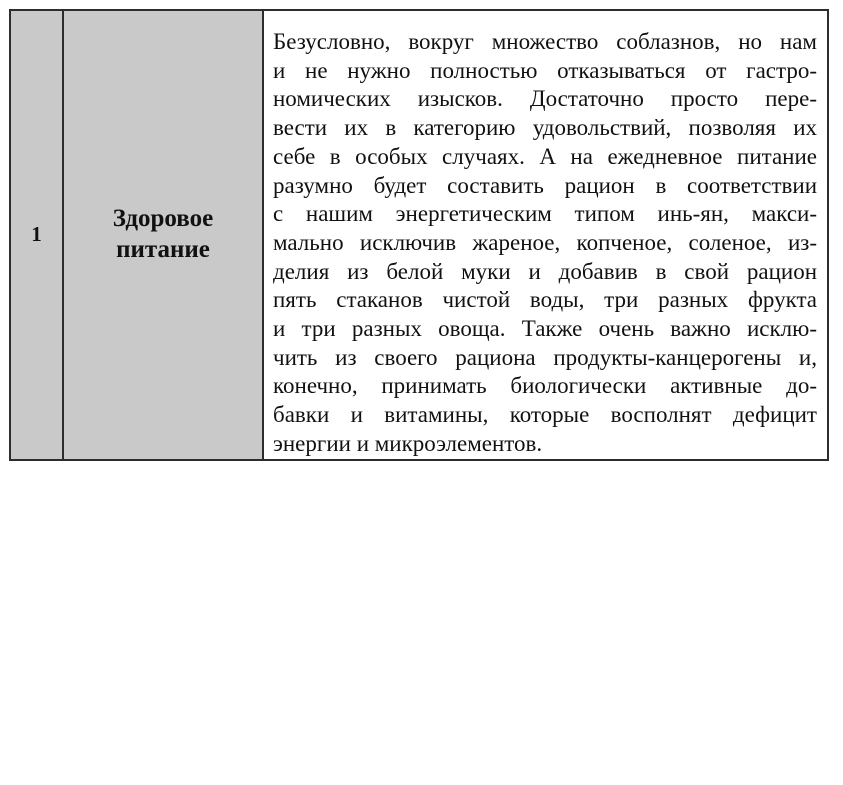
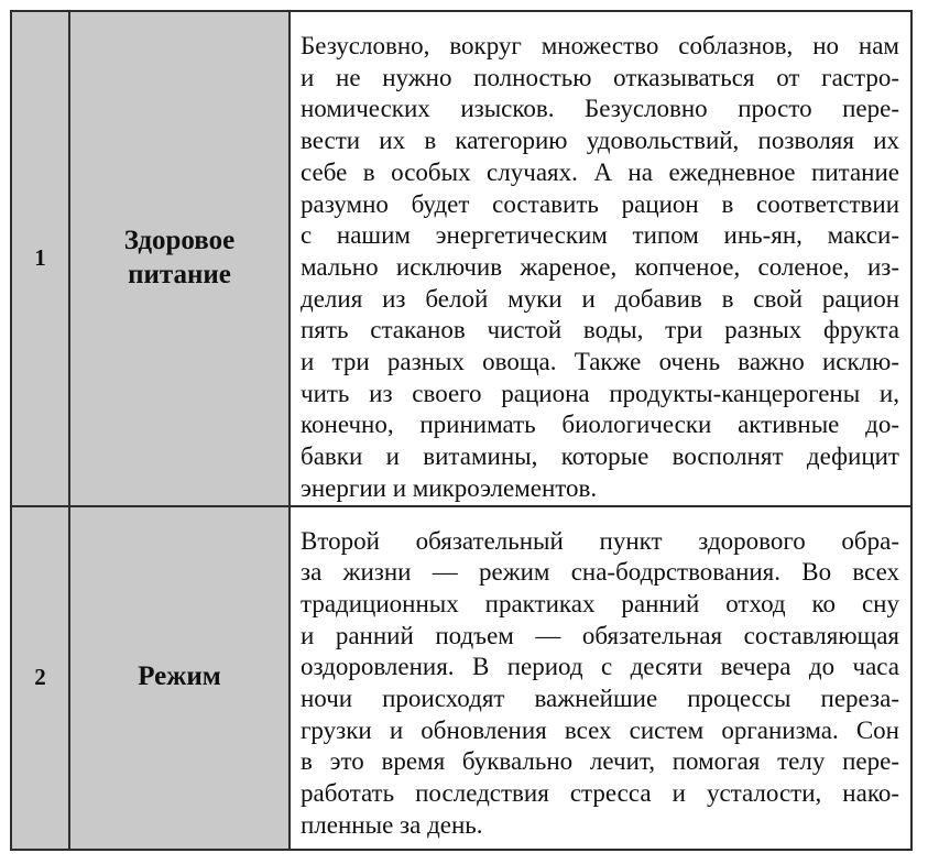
- 1	Здоровое питание	Безусловно, вокруг множество соблазнов, но нами не нужно полностью отказываться от гастро-номических изысков. Достаточно просто пере-вести их в категорию удовольствий, позволяя ихсебе в особых случаях. А на ежедневное питаниеразумно будет составить рацион в соответствиис нашим энергетическим типом инь-ян, макси-мально исключив жареное, копченое, соленое, из-делия из белой муки и добавив в свой рационпять стаканов чистой воды, три разных фруктаи три разных овоща. Также очень важно исклю-чить из своего рациона продукты-канцерогены и,конечно, принимать биологически активные до-бавки и витамины, которые восполнят дефицитэнергии и микроэлементов.
+ 1	Здоровое питание	Безусловно, вокруг множество соблазнов, но нами не нужно полностью отказываться от гастро-номических изысков. Безусловно просто пере-вести их в категорию удовольствий, позволяя ихсебе в особых случаях. А на ежедневное питаниеразумно будет составить рацион в соответствиис нашим энергетическим типом инь-ян, макси-мально исключив жареное, копченое, соленое, из-делия из белой муки и добавив в свой рационпять стаканов чистой воды, три разных фруктаи три разных овоща. Также очень важно исклю-чить из своего рациона продукты-канцерогены и,конечно, принимать биологически активные до-бавки и витамины, которые восполнят дефицитэнергии и микроэлементов.
+ 2	Режим	Второй обязательный пункт здорового обра-за жизни — режим сна-бодрствования. Во всехтрадиционных практиках ранний отход ко снуи ранний подъем — обязательная составляющаяоздоровления. В период с десяти вечера до часаночи происходят важнейшие процессы переза-грузки и обновления всех систем организма. Сонв это время буквально лечит, помогая телу пере-работать последствия стресса и усталости, нако-пленные за день.
